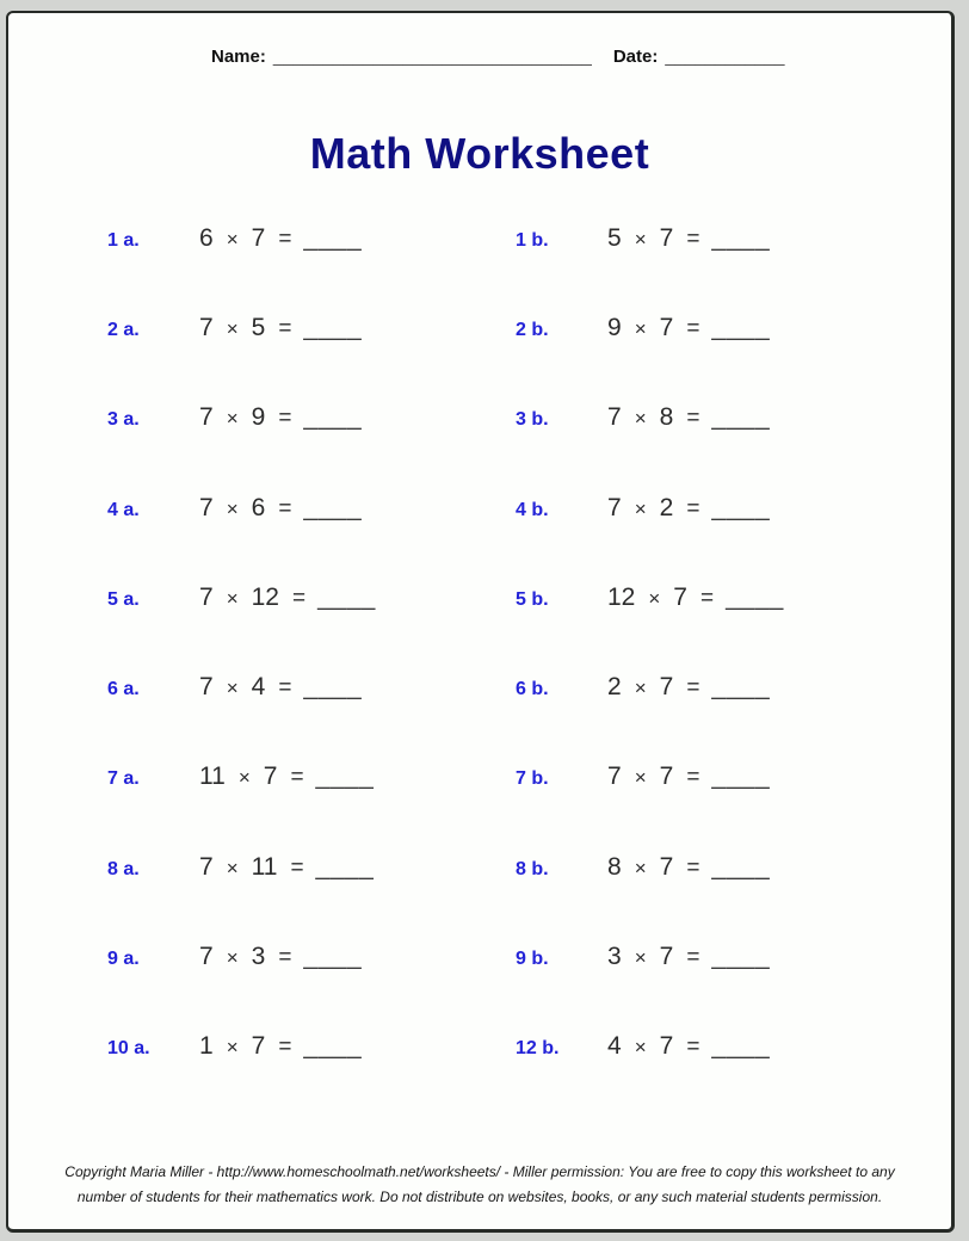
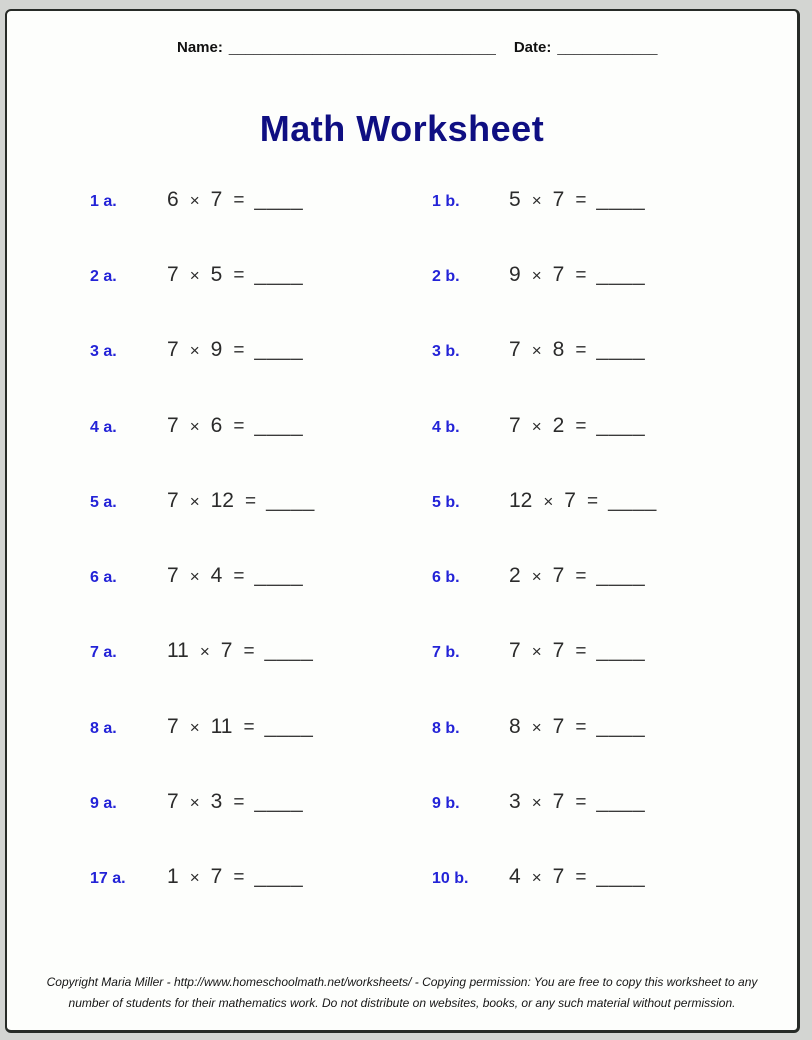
  Name:
  ________________________________
  Date:
  ____________
  Math Worksheet
  1 a.
  6 × 7 = ____
  1 b.
  5 × 7 = ____
  2 a.
  7 × 5 = ____
  2 b.
  9 × 7 = ____
  3 a.
  7 × 9 = ____
  3 b.
  7 × 8 = ____
  4 a.
  7 × 6 = ____
  4 b.
  7 × 2 = ____
  5 a.
  7 × 12 = ____
  5 b.
  12 × 7 = ____
  6 a.
  7 × 4 = ____
  6 b.
  2 × 7 = ____
  7 a.
  11 × 7 = ____
  7 b.
  7 × 7 = ____
  8 a.
  7 × 11 = ____
  8 b.
  8 × 7 = ____
  9 a.
  7 × 3 = ____
  9 b.
  3 × 7 = ____
- 10 a.
+ 17 a.
  1 × 7 = ____
- 12 b.
+ 10 b.
  4 × 7 = ____
- Copyright Maria Miller - http://www.homeschoolmath.net/worksheets/ - Miller permission: You are free to copy this worksheet to any
+ Copyright Maria Miller - http://www.homeschoolmath.net/worksheets/ - Copying permission: You are free to copy this worksheet to any
- number of students for their mathematics work. Do not distribute on websites, books, or any such material students permission.
+ number of students for their mathematics work. Do not distribute on websites, books, or any such material without permission.
